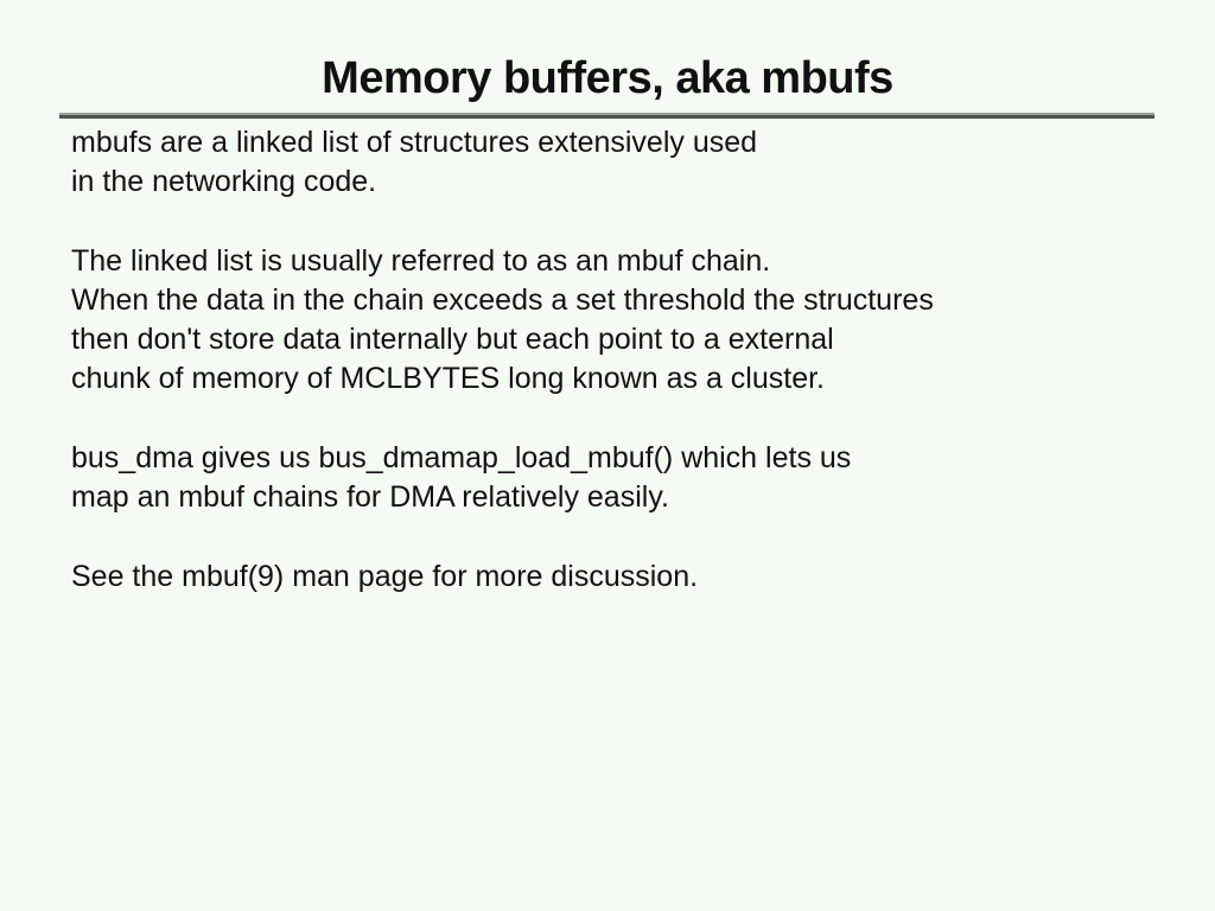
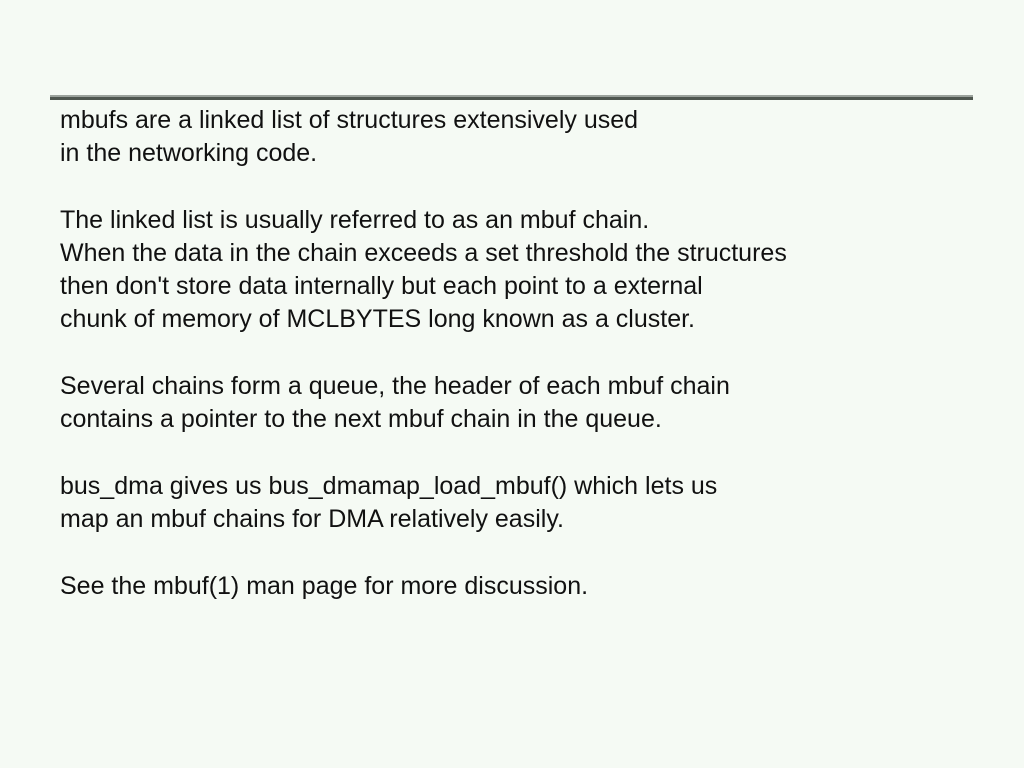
- Memory buffers, aka mbufs
  mbufs are a linked list of structures extensively used
  in the networking code.
  The linked list is usually referred to as an mbuf chain.
  When the data in the chain exceeds a set threshold the structures
  then don't store data internally but each point to a external
  chunk of memory of MCLBYTES long known as a cluster.
+ Several chains form a queue, the header of each mbuf chain
+ contains a pointer to the next mbuf chain in the queue.
  bus_dma gives us bus_dmamap_load_mbuf() which lets us
  map an mbuf chains for DMA relatively easily.
- See the mbuf(9) man page for more discussion.
+ See the mbuf(1) man page for more discussion.
